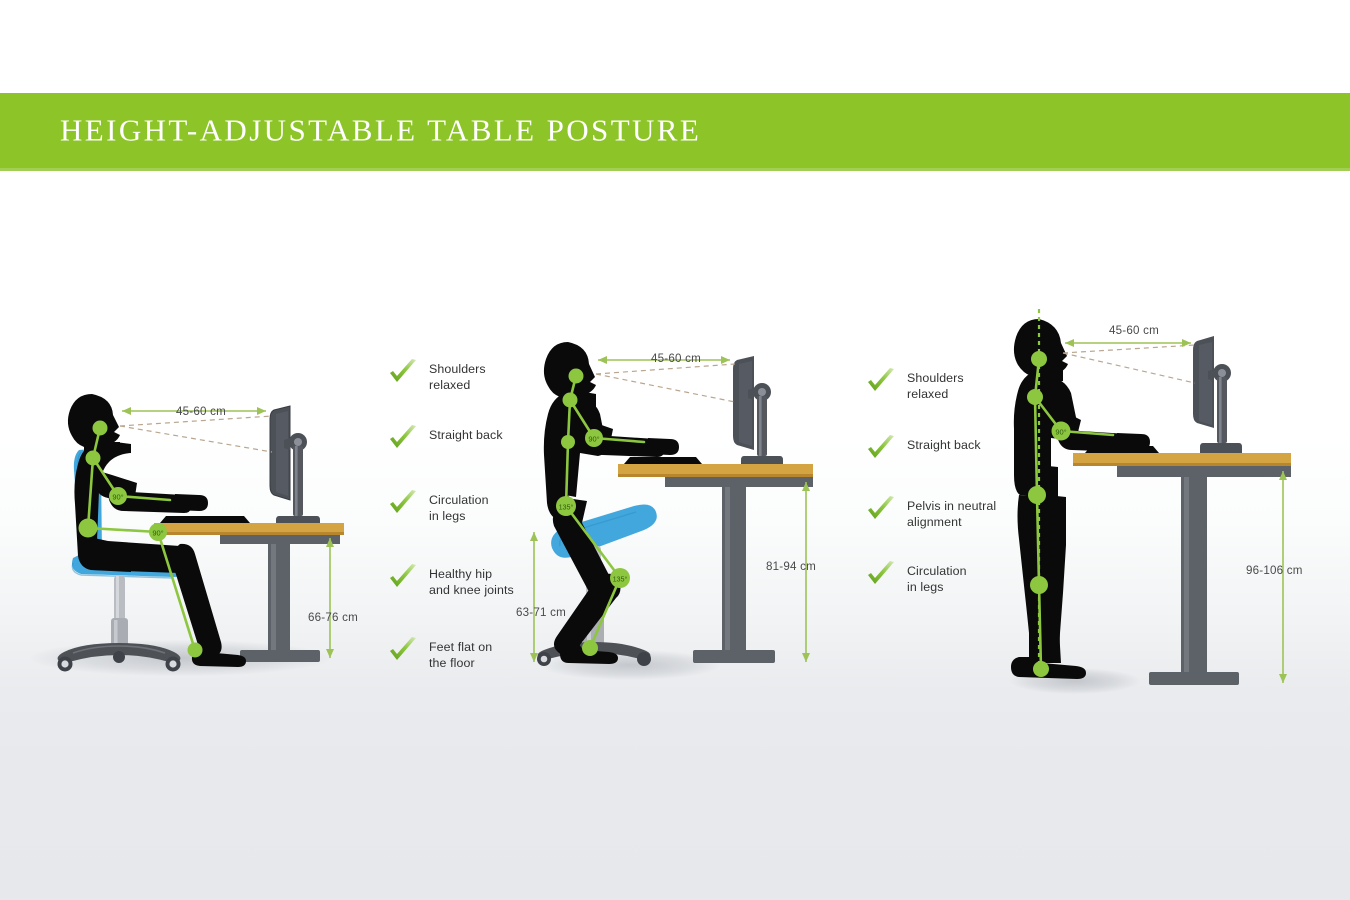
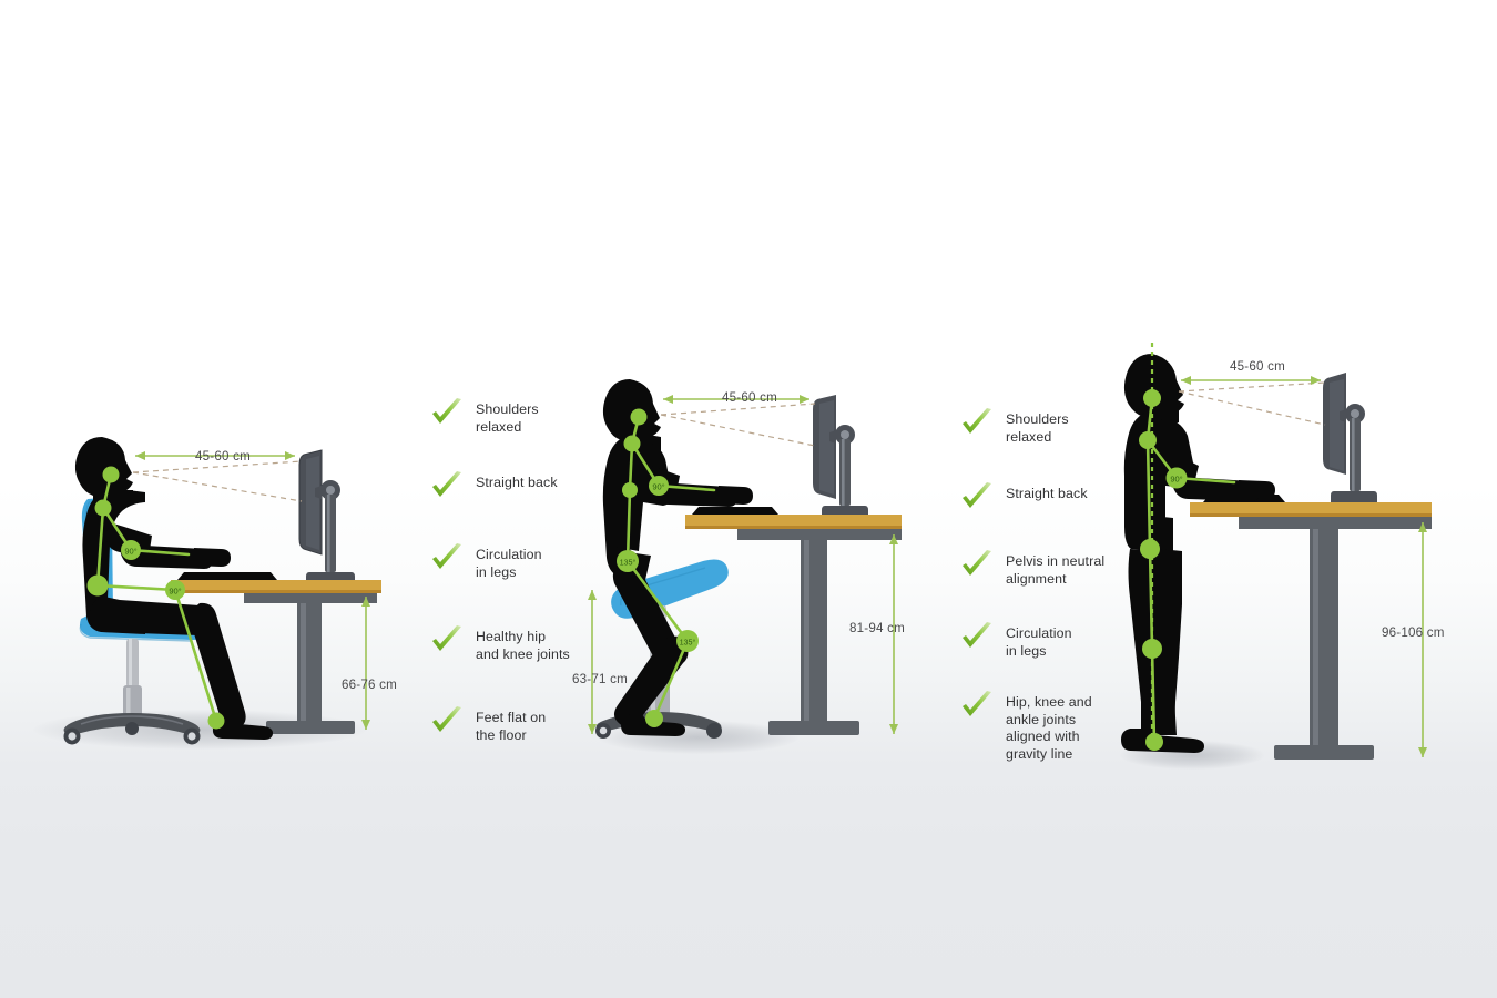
- HEIGHT-ADJUSTABLE TABLE POSTURE
  90°
  90°
  45-60 cm
  66-76 cm
  Shoulders
  relaxed
  Straight back
  Circulation
  in legs
  Healthy hip
  and knee joints
  Feet flat on
  the floor
  90°
  135°
  135°
  45-60 cm
  63-71 cm
  81-94 cm
  Shoulders
  relaxed
  Straight back
  Pelvis in neutral
  alignment
  Circulation
  in legs
+ Hip, knee and
+ ankle joints
+ aligned with
+ gravity line
  90°
  45-60 cm
  96-106 cm
